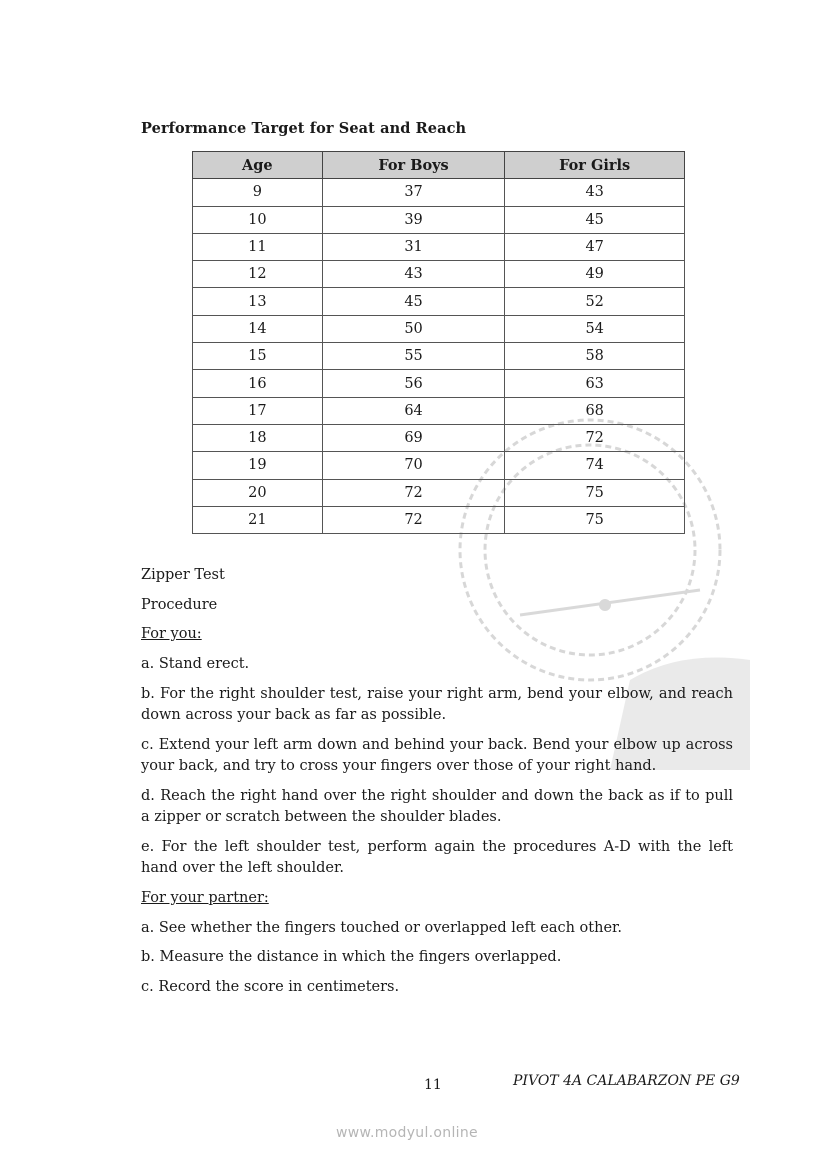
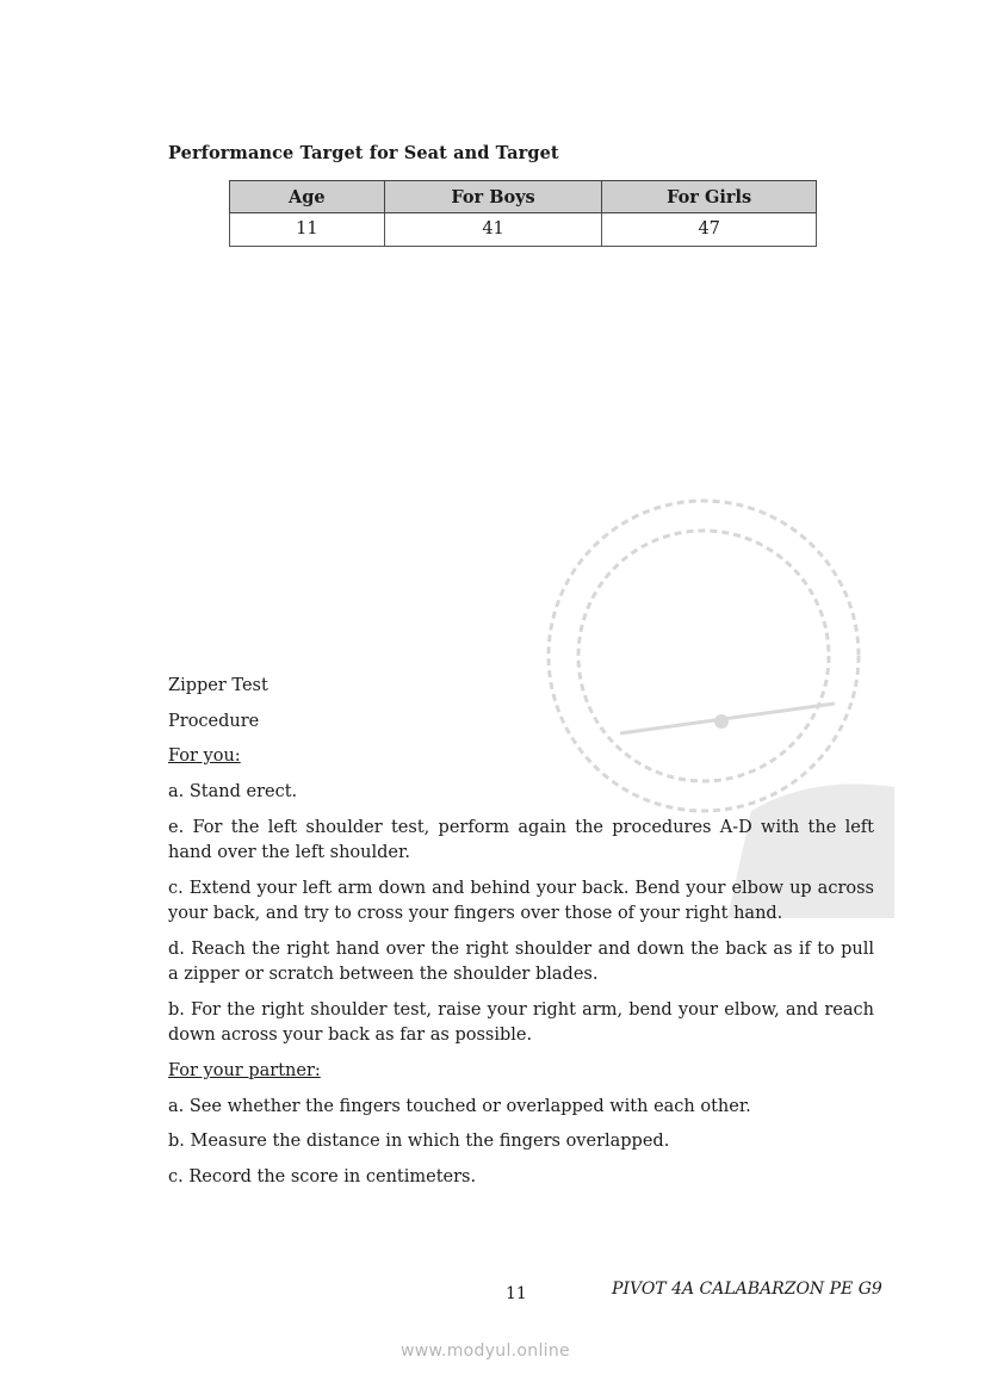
- Performance Target for Seat and Reach
+ Performance Target for Seat and Target
  Age	For Boys	For Girls
- 9	37	43
- 10	39	45
- 11	31	47
+ 11	41	47
- 12	43	49
- 13	45	52
- 14	50	54
- 15	55	58
- 16	56	63
- 17	64	68
- 18	69	72
- 19	70	74
- 20	72	75
- 21	72	75
  Zipper Test
  Procedure
  For you:
  a. Stand erect.
- b. For the right shoulder test, raise your right arm, bend your elbow, and reach down across your back as far as possible.
+ e. For the left shoulder test, perform again the procedures A-D with the left hand over the left shoulder.
  c. Extend your left arm down and behind your back. Bend your elbow up across your back, and try to cross your fingers over those of your right hand.
  d. Reach the right hand over the right shoulder and down the back as if to pull a zipper or scratch between the shoulder blades.
- e. For the left shoulder test, perform again the procedures A-D with the left hand over the left shoulder.
+ b. For the right shoulder test, raise your right arm, bend your elbow, and reach down across your back as far as possible.
  For your partner:
- a. See whether the fingers touched or overlapped left each other.
+ a. See whether the fingers touched or overlapped with each other.
  b. Measure the distance in which the fingers overlapped.
  c. Record the score in centimeters.
  11
  PIVOT 4A CALABARZON PE G9
  www.modyul.online
